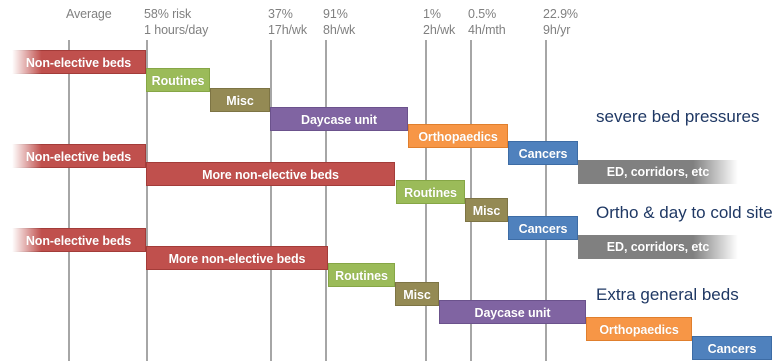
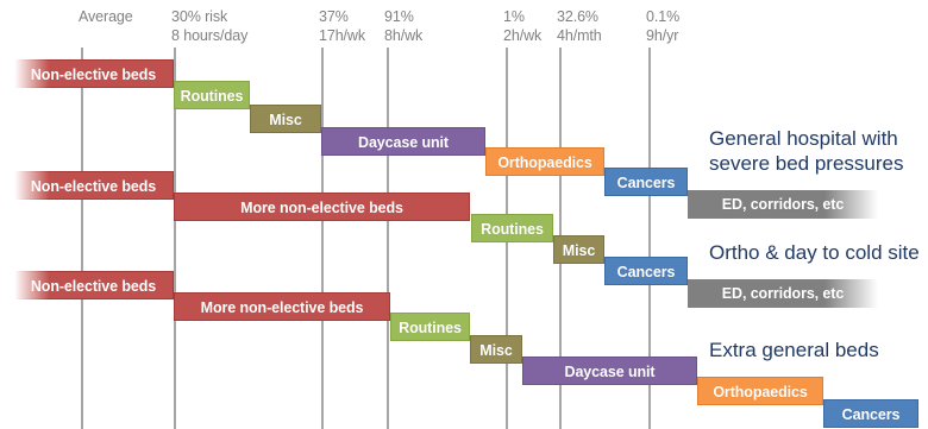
  Average
- 58% risk
+ 30% risk
- 1 hours/day
+ 8 hours/day
  37%
  17h/wk
  91%
  8h/wk
  1%
  2h/wk
- 0.5%
+ 32.6%
  4h/mth
- 22.9%
+ 0.1%
  9h/yr
  Non-elective beds
  Routines
  Misc
  Daycase unit
  Orthopaedics
  Cancers
  ED, corridors, etc
  Non-elective beds
  More non-elective beds
  Routines
  Misc
  Cancers
  ED, corridors, etc
  Non-elective beds
  More non-elective beds
  Routines
  Misc
  Daycase unit
  Orthopaedics
  Cancers
+ General hospital with
  severe bed pressures
  Ortho & day to cold site
  Extra general beds
